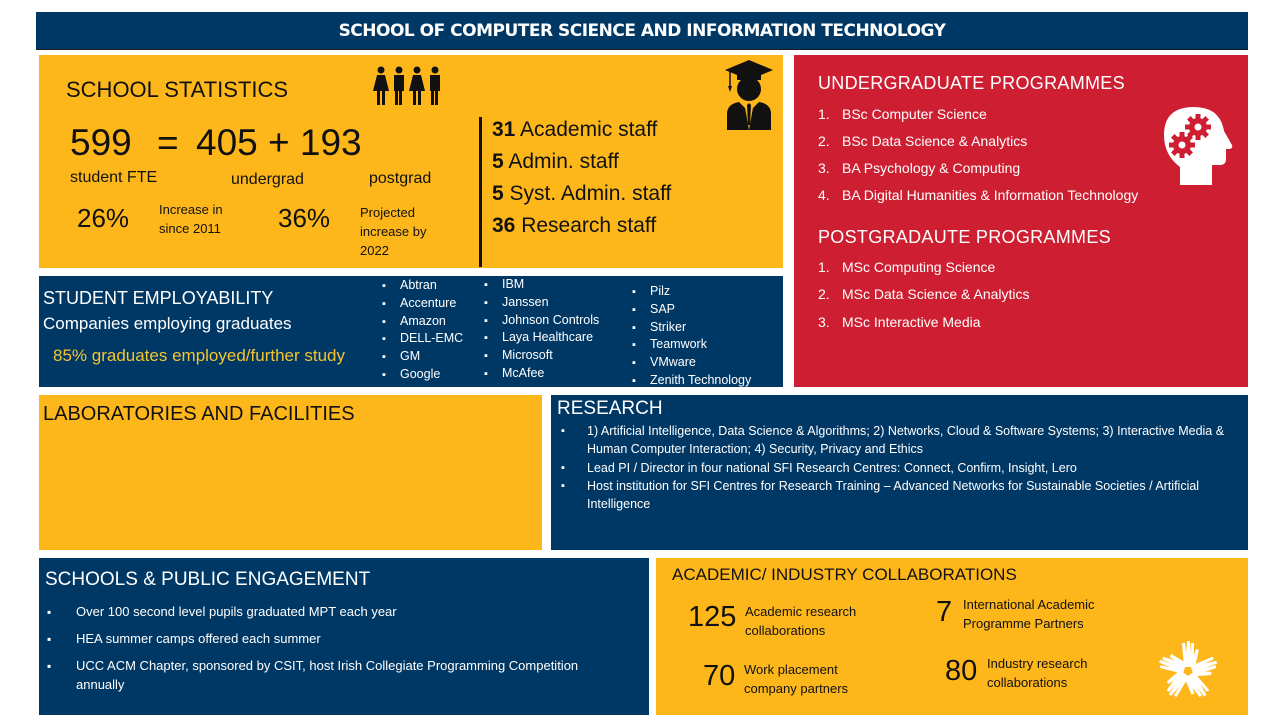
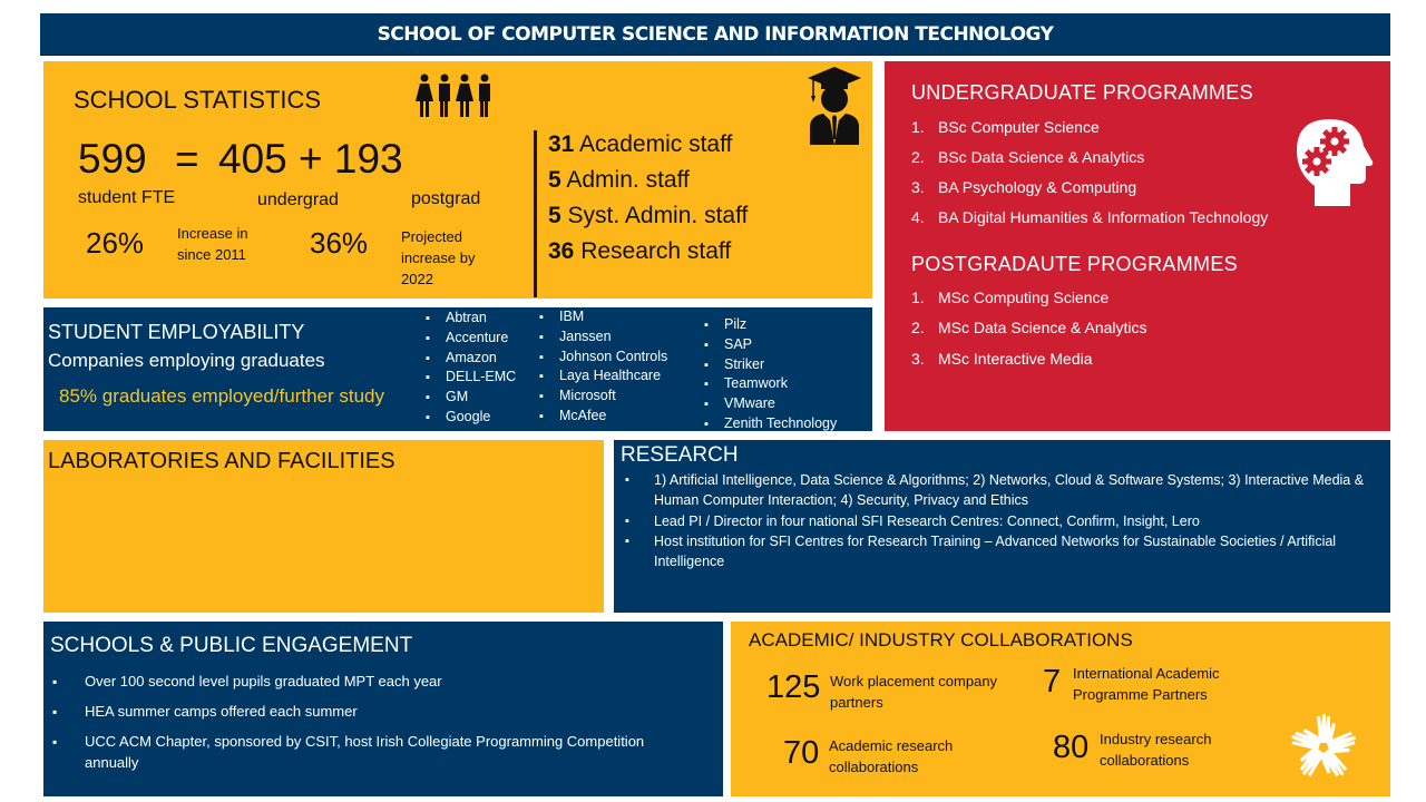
  SCHOOL OF COMPUTER SCIENCE AND INFORMATION TECHNOLOGY
  SCHOOL STATISTICS
  599
  =
  405 + 193
  student FTE
  undergrad
  postgrad
  26%
  Increase in since 2011
  36%
  Projected increase by 2022
  31 Academic staff
  5 Admin. staff
  5 Syst. Admin. staff
  36 Research staff
  UNDERGRADUATE PROGRAMMES
  1. BSc Computer Science
  2. BSc Data Science & Analytics
  3. BA Psychology & Computing
  4. BA Digital Humanities & Information Technology
  POSTGRADAUTE PROGRAMMES
  1. MSc Computing Science
  2. MSc Data Science & Analytics
  3. MSc Interactive Media
  STUDENT EMPLOYABILITY
  Companies employing graduates
  85% graduates employed/further study
  Abtran
  Accenture
  Amazon
  DELL-EMC
  GM
  Google
  IBM
  Janssen
  Johnson Controls
  Laya Healthcare
  Microsoft
  McAfee
  Pilz
  SAP
  Striker
  Teamwork
  VMware
  Zenith Technology
  LABORATORIES AND FACILITIES
  RESEARCH
  1) Artificial Intelligence, Data Science & Algorithms; 2) Networks, Cloud & Software Systems; 3) Interactive Media & Human Computer Interaction; 4) Security, Privacy and Ethics
  Lead PI / Director in four national SFI Research Centres: Connect, Confirm, Insight, Lero
  Host institution for SFI Centres for Research Training – Advanced Networks for Sustainable Societies / Artificial Intelligence
  SCHOOLS & PUBLIC ENGAGEMENT
  Over 100 second level pupils graduated MPT each year
  HEA summer camps offered each summer
  UCC ACM Chapter, sponsored by CSIT, host Irish Collegiate Programming Competition annually
  ACADEMIC/ INDUSTRY COLLABORATIONS
  125
- Academic research collaborations
+ Work placement company partners
  7
  International Academic Programme Partners
  70
- Work placement company partners
+ Academic research collaborations
  80
  Industry research collaborations
